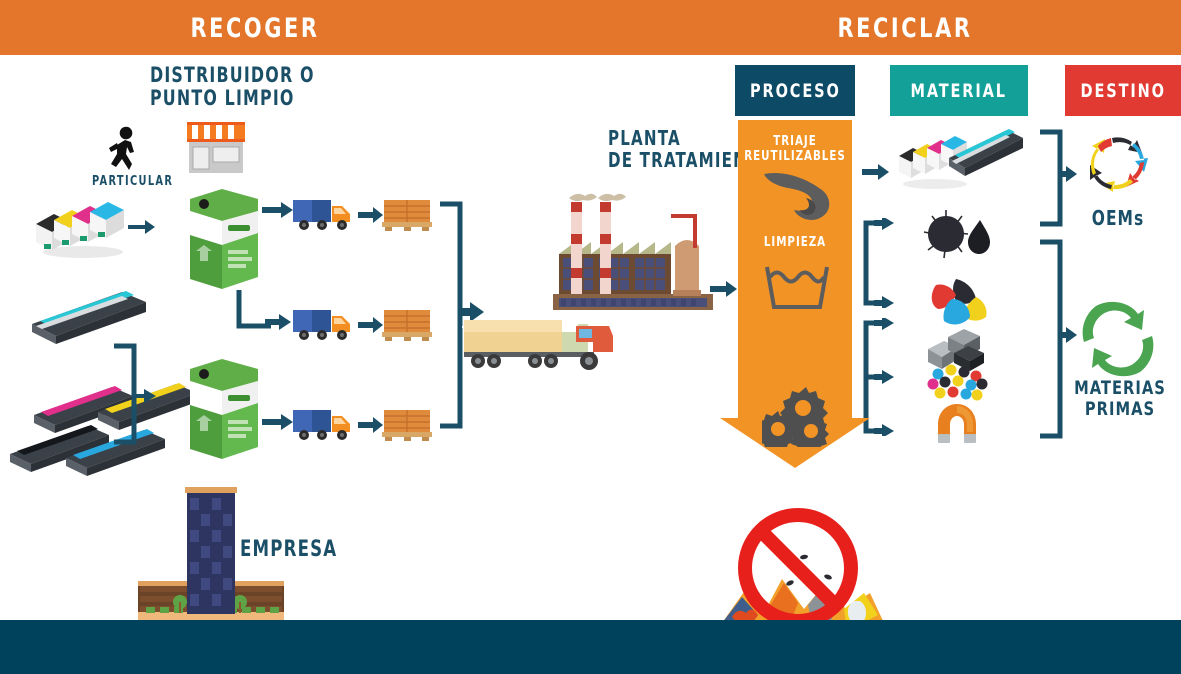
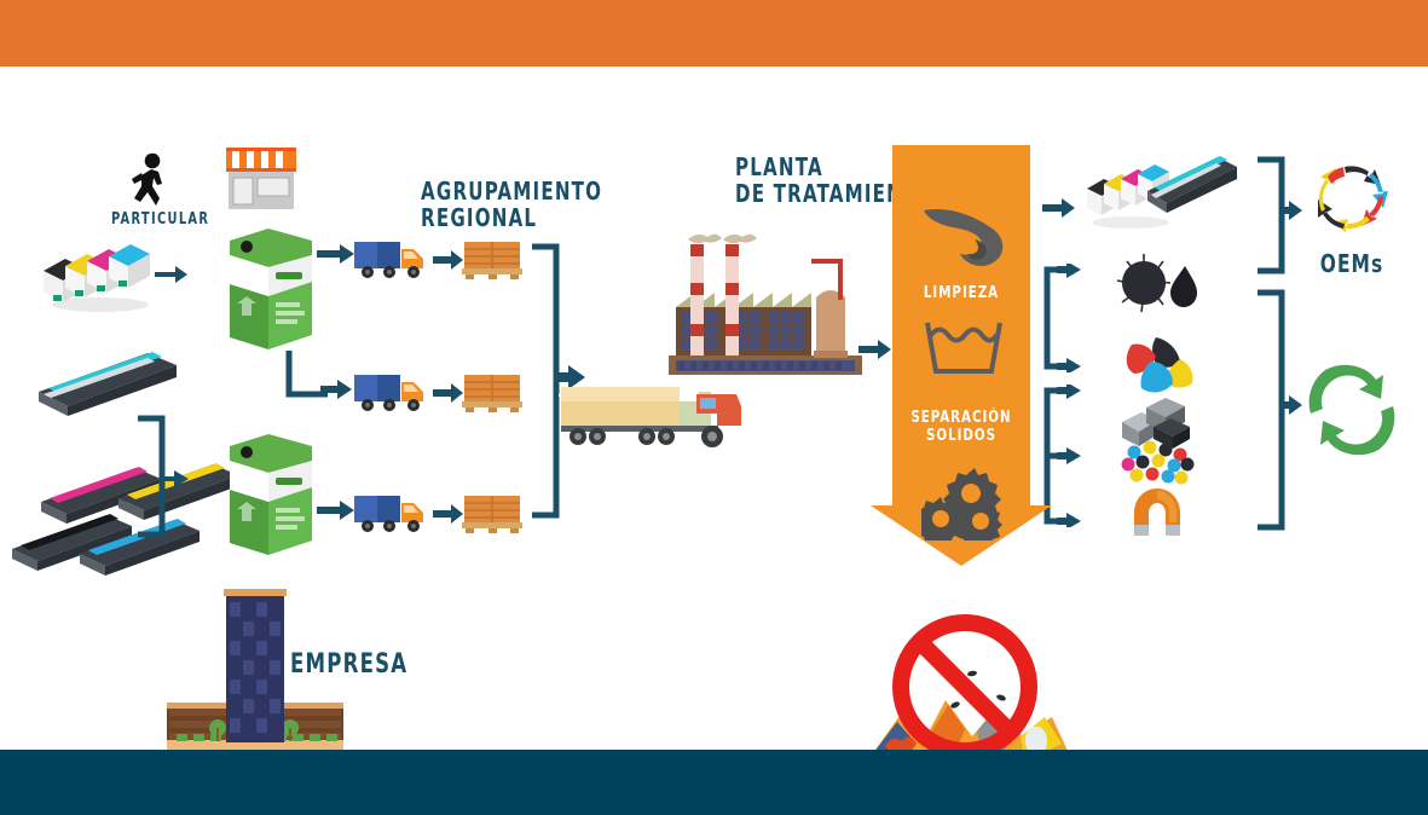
- RECOGER
- RECICLAR
- PROCESO
- MATERIAL
- DESTINO
- DISTRIBUIDOR O
- PUNTO LIMPIO
  PARTICULAR
+ AGRUPAMIENTO
+ REGIONAL
  PLANTA
  DE TRATAMIE
  EMPRESA
- TRIAJE
- REUTILIZABLES
  LIMPIEZA
+ SEPARACIÓN
+ SOLIDOS
  OEMs
- MATERIAS
- PRIMAS
